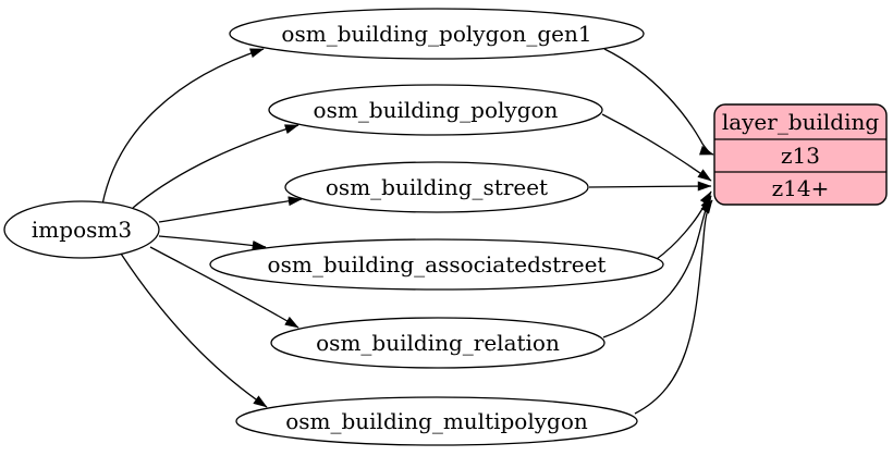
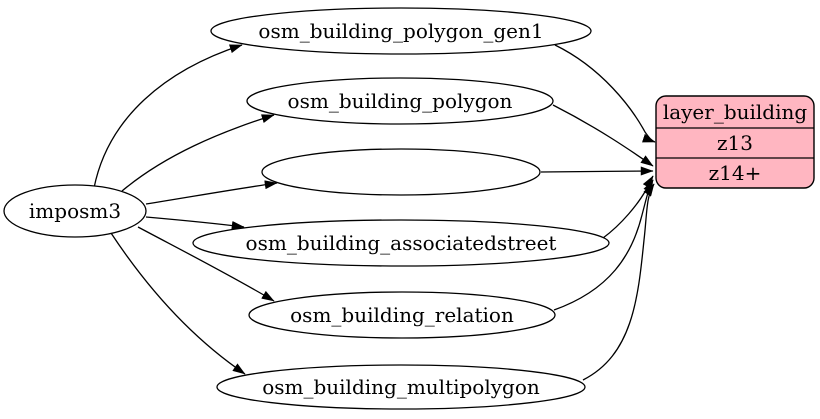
  imposm3
  osm_building_polygon_gen1
  osm_building_polygon
- osm_building_street
  osm_building_associatedstreet
  osm_building_relation
  osm_building_multipolygon
  layer_building
  z13
  z14+
